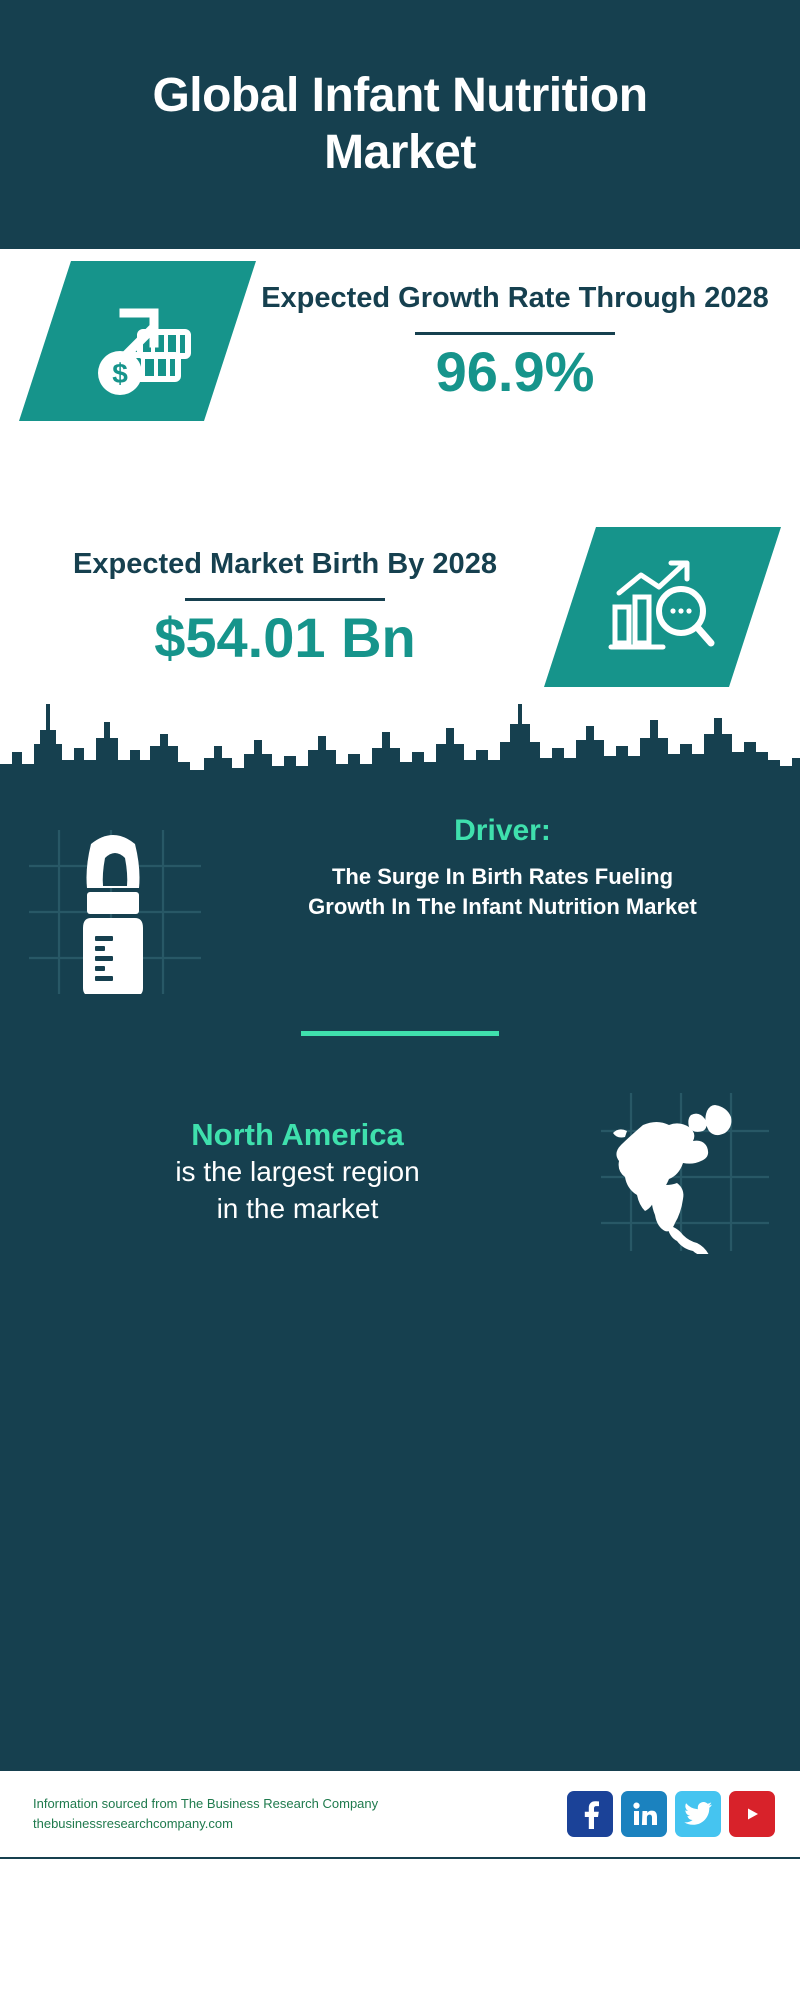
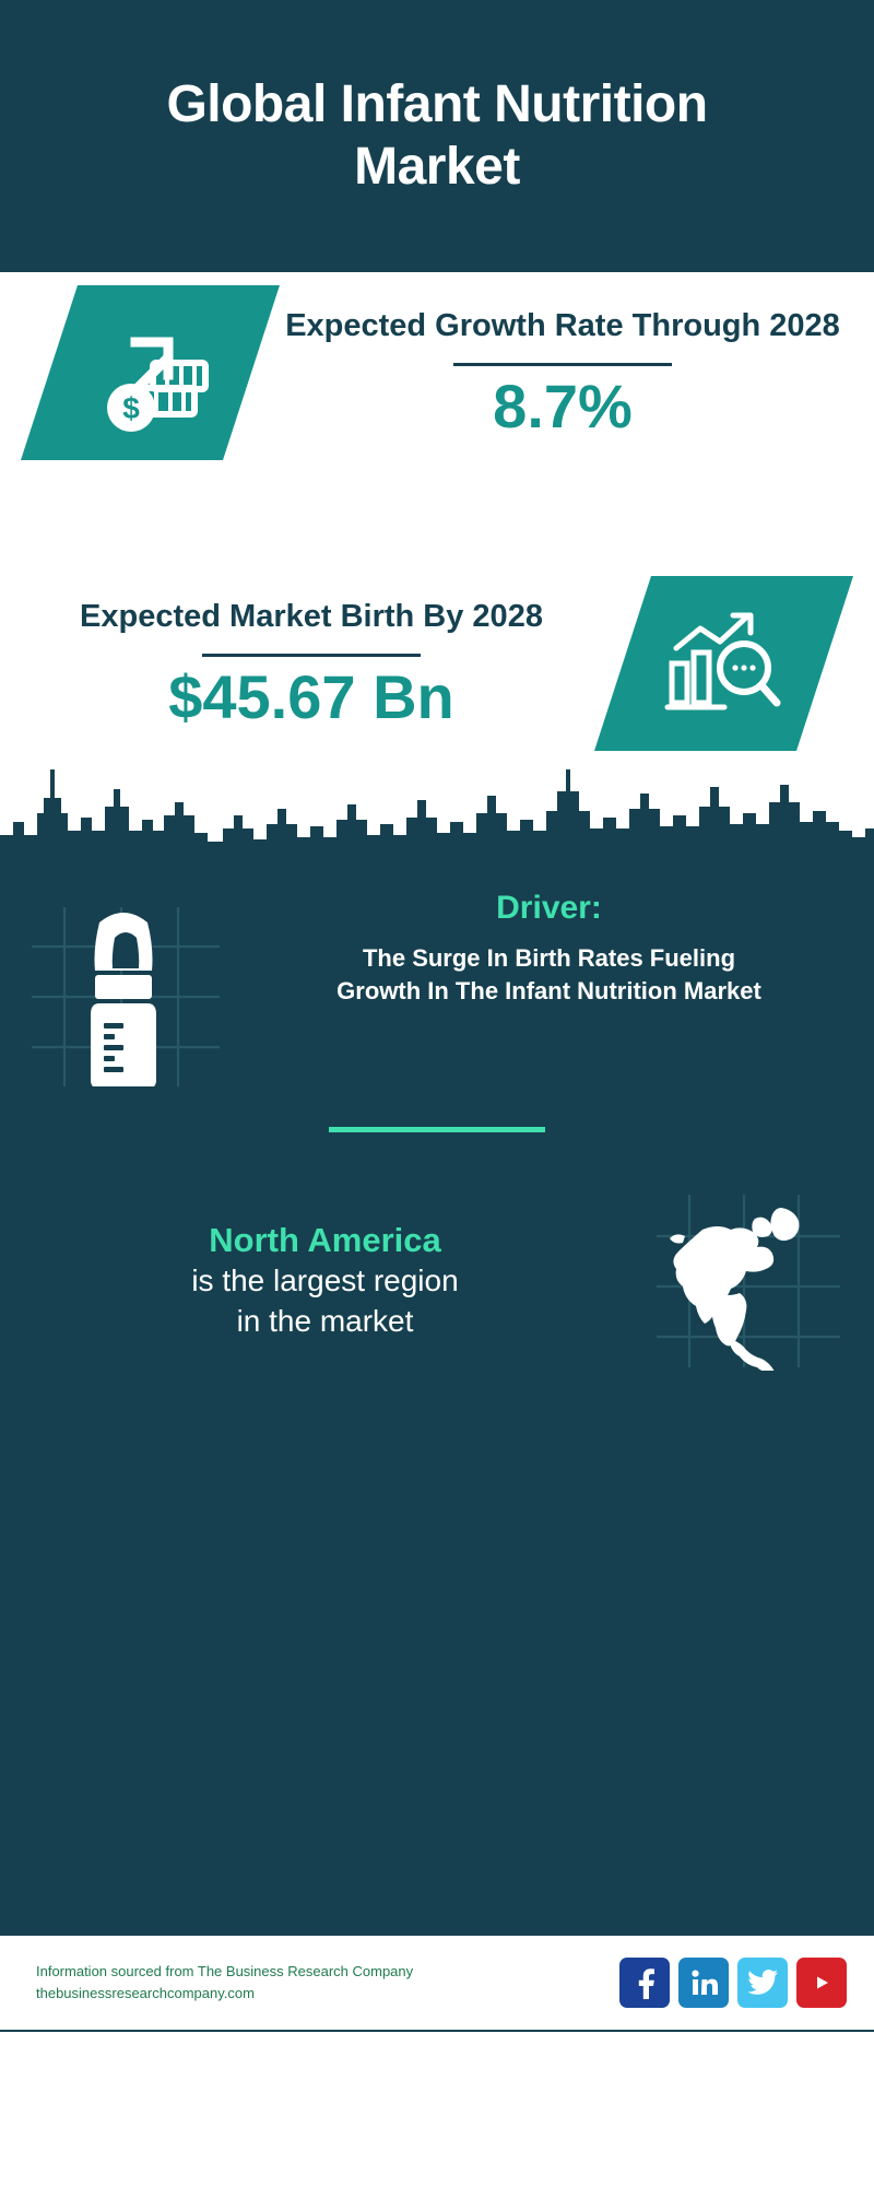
  Global Infant Nutrition Market
  Expected Growth Rate Through 2028
- 96.9%
+ 8.7%
  Expected Market Birth By 2028
- $54.01 Bn
+ $45.67 Bn
  Driver:
  The Surge In Birth Rates Fueling Growth In The Infant Nutrition Market
  North America
  is the largest region
  in the market
  Information sourced from The Business Research Company
  thebusinessresearchcompany.com
